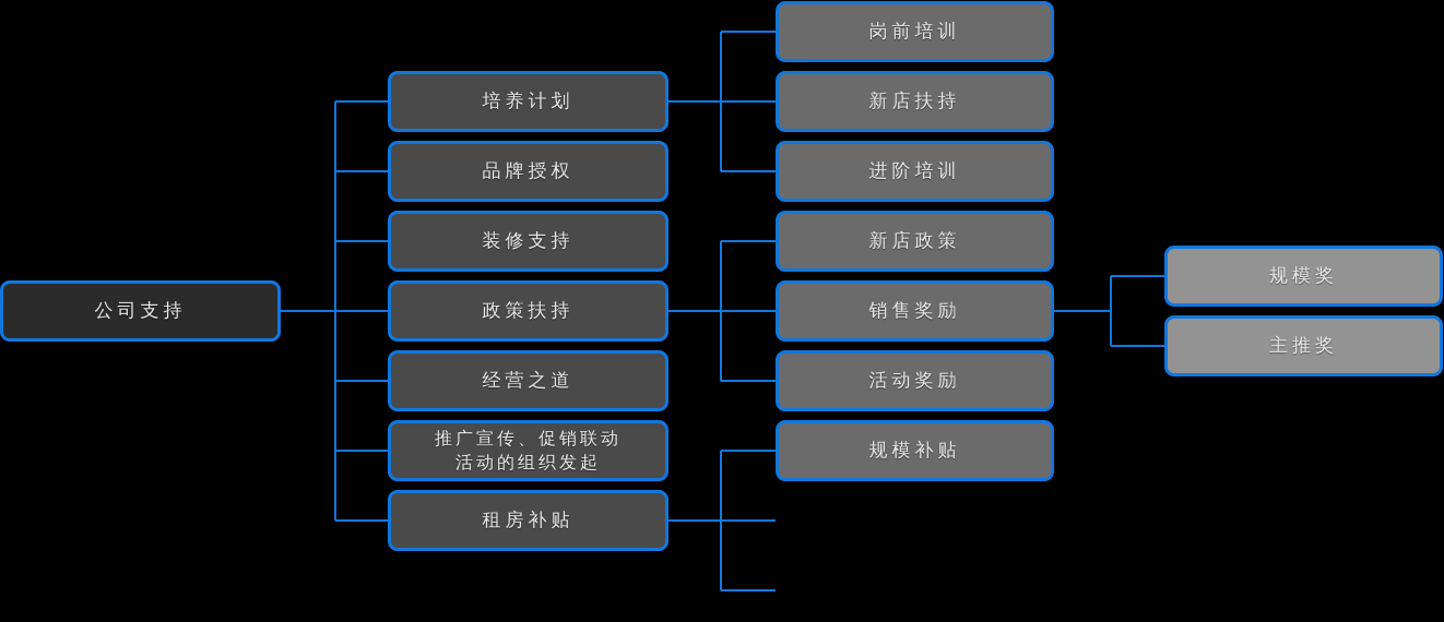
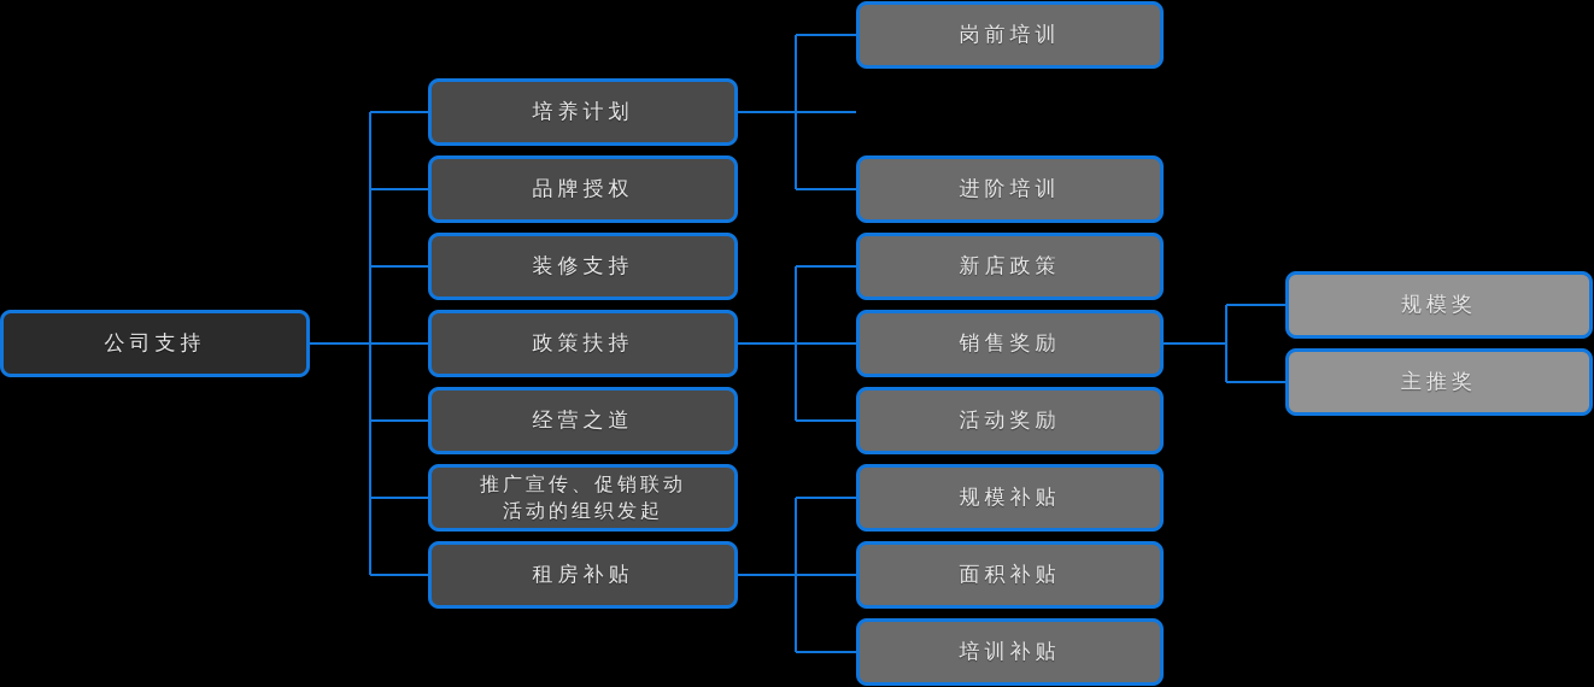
  公司支持
  培养计划
  品牌授权
  装修支持
  政策扶持
  经营之道
  推广宣传、促销联动
  活动的组织发起
  租房补贴
  岗前培训
- 新店扶持
  进阶培训
  新店政策
  销售奖励
  活动奖励
  规模补贴
+ 面积补贴
+ 培训补贴
  规模奖
  主推奖
